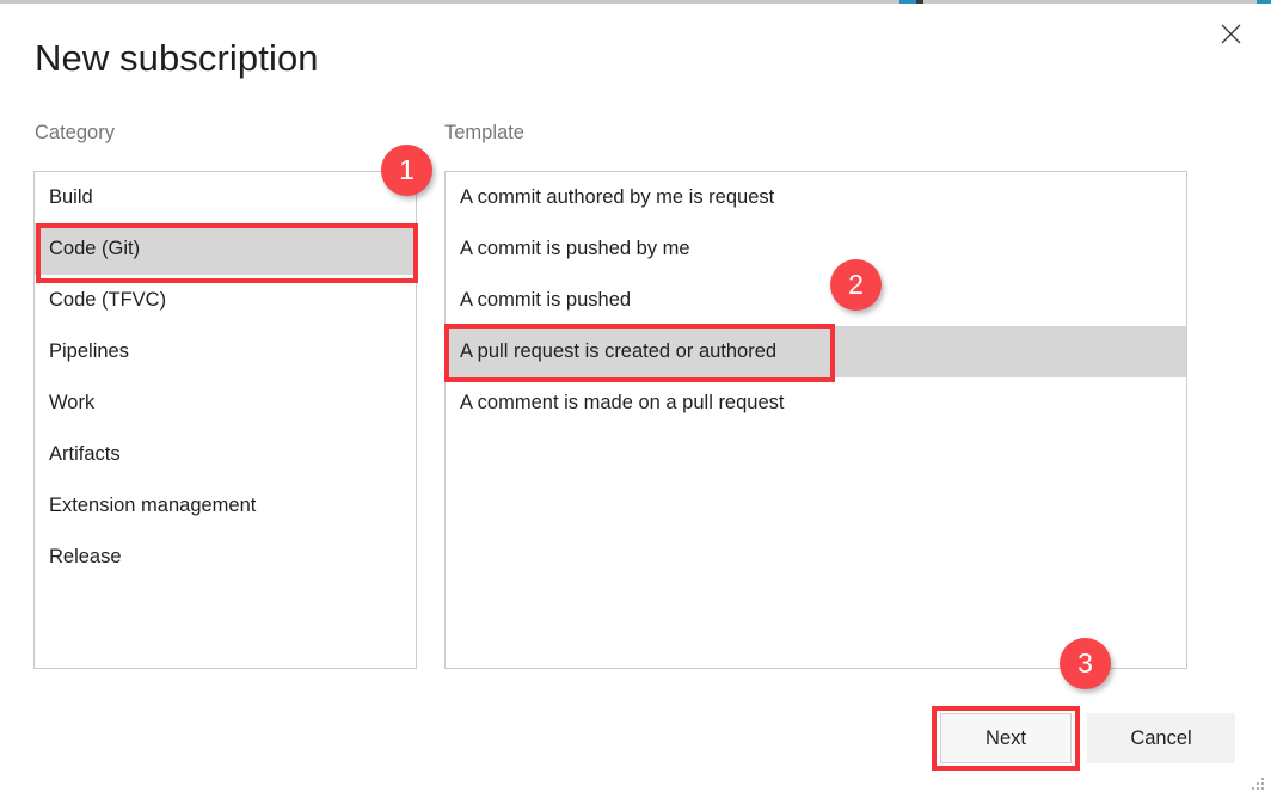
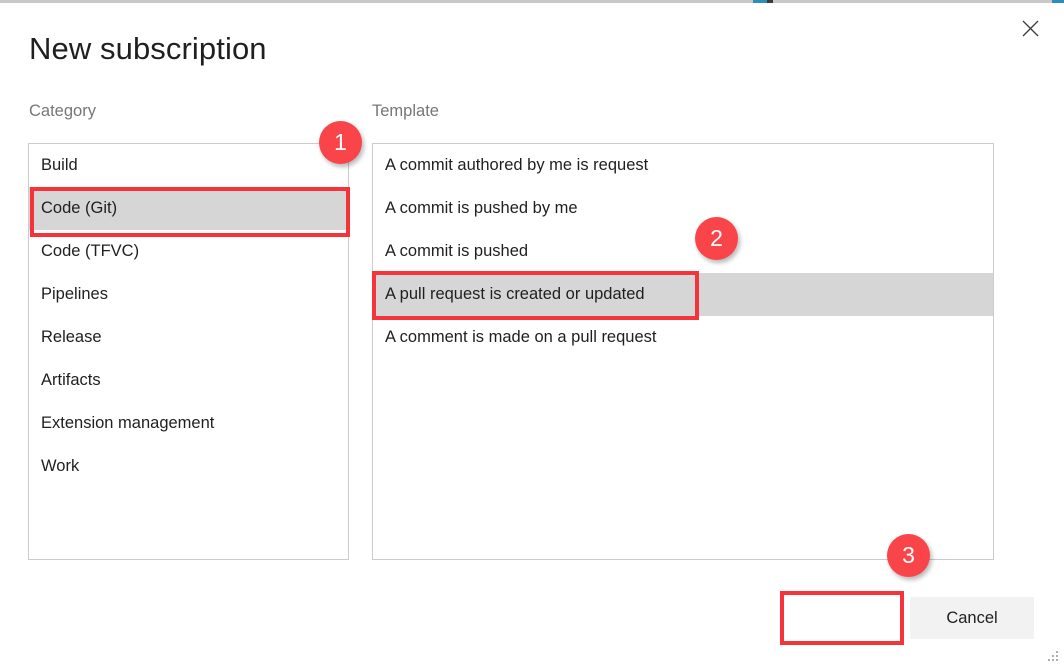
  New subscription
  Category
  Template
  Build
  Code (Git)
  Code (TFVC)
  Pipelines
- Work
+ Release
  Artifacts
  Extension management
- Release
+ Work
  A commit authored by me is request
  A commit is pushed by me
  A commit is pushed
- A pull request is created or authored
+ A pull request is created or updated
  A comment is made on a pull request
- Next
  Cancel
  1
  2
  3
